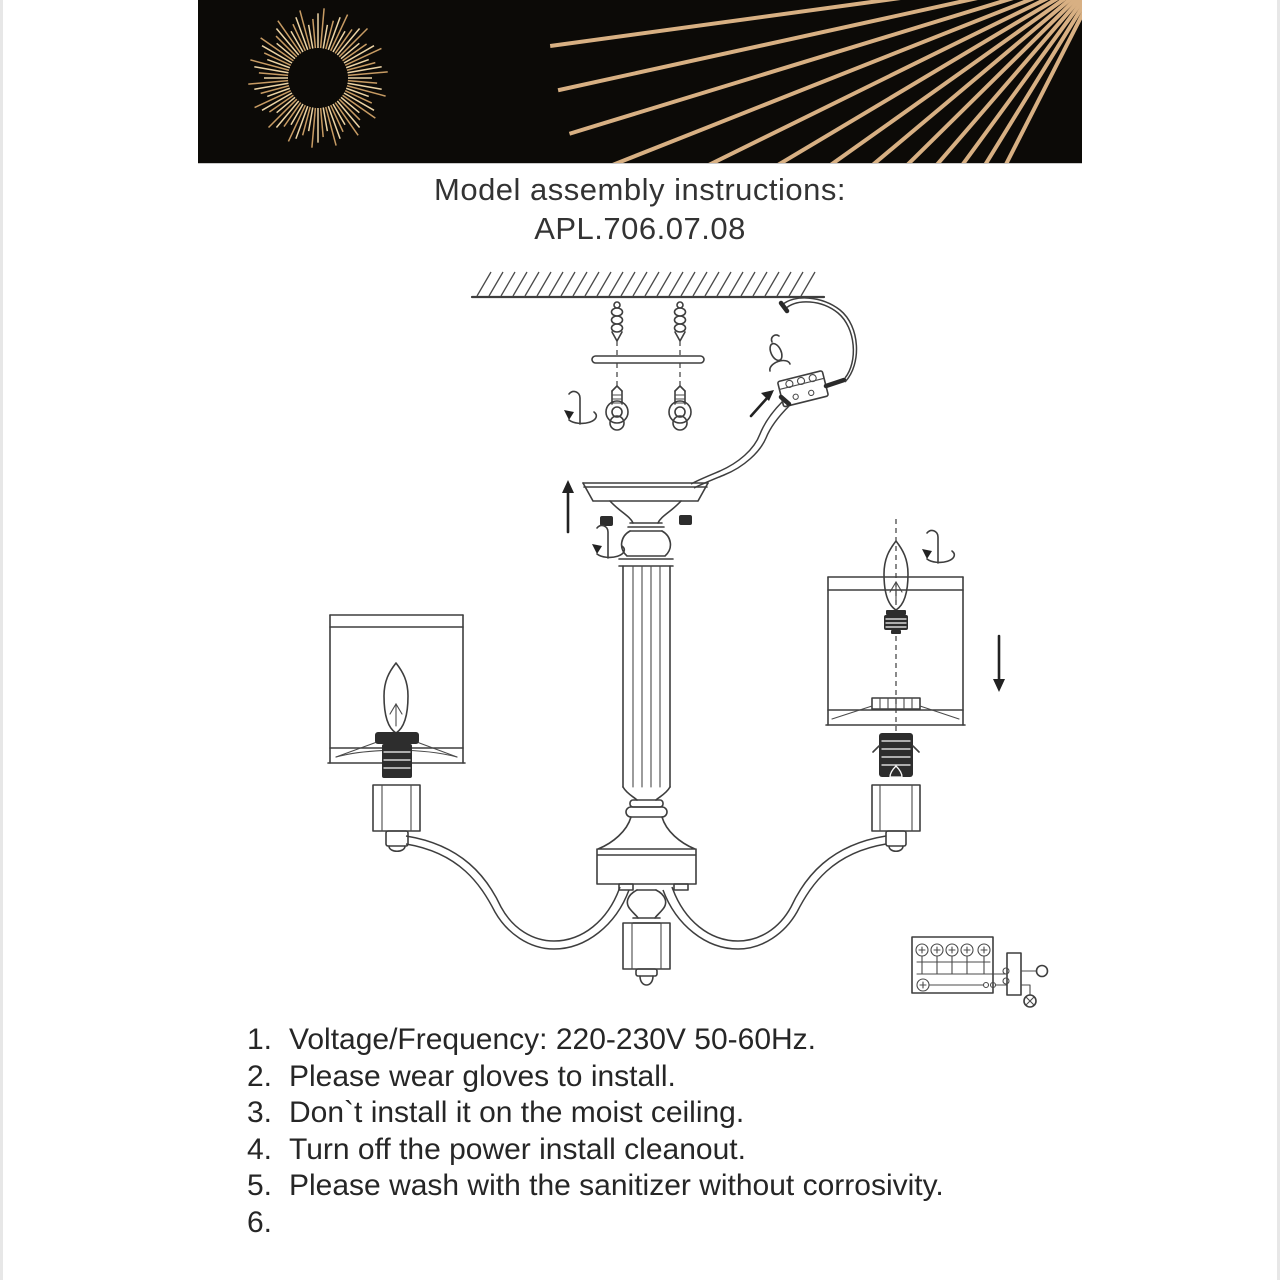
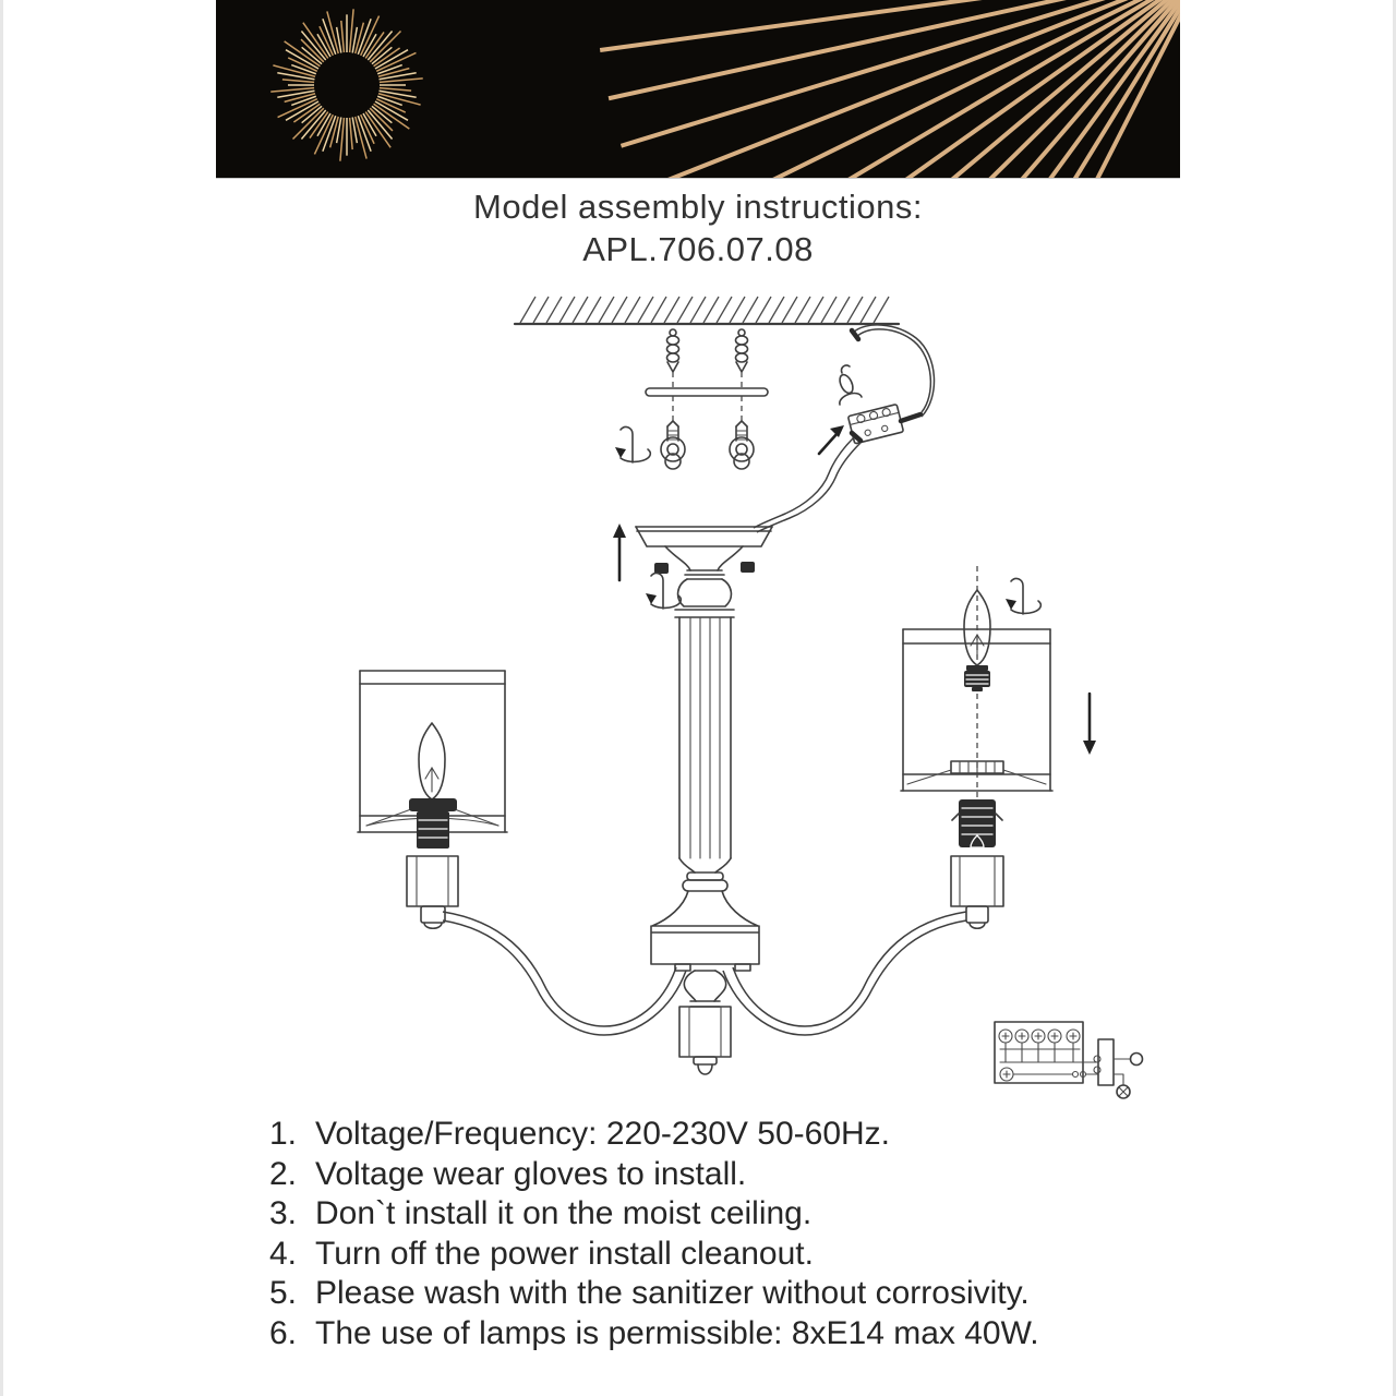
  Model assembly instructions:
  APL.706.07.08
  1.
  Voltage/Frequency: 220-230V 50-60Hz.
  2.
- Please wear gloves to install.
+ Voltage wear gloves to install.
  3.
  Don`t install it on the moist ceiling.
  4.
  Turn off the power install cleanout.
  5.
  Please wash with the sanitizer without corrosivity.
  6.
+ The use of lamps is permissible: 8xE14 max 40W.
